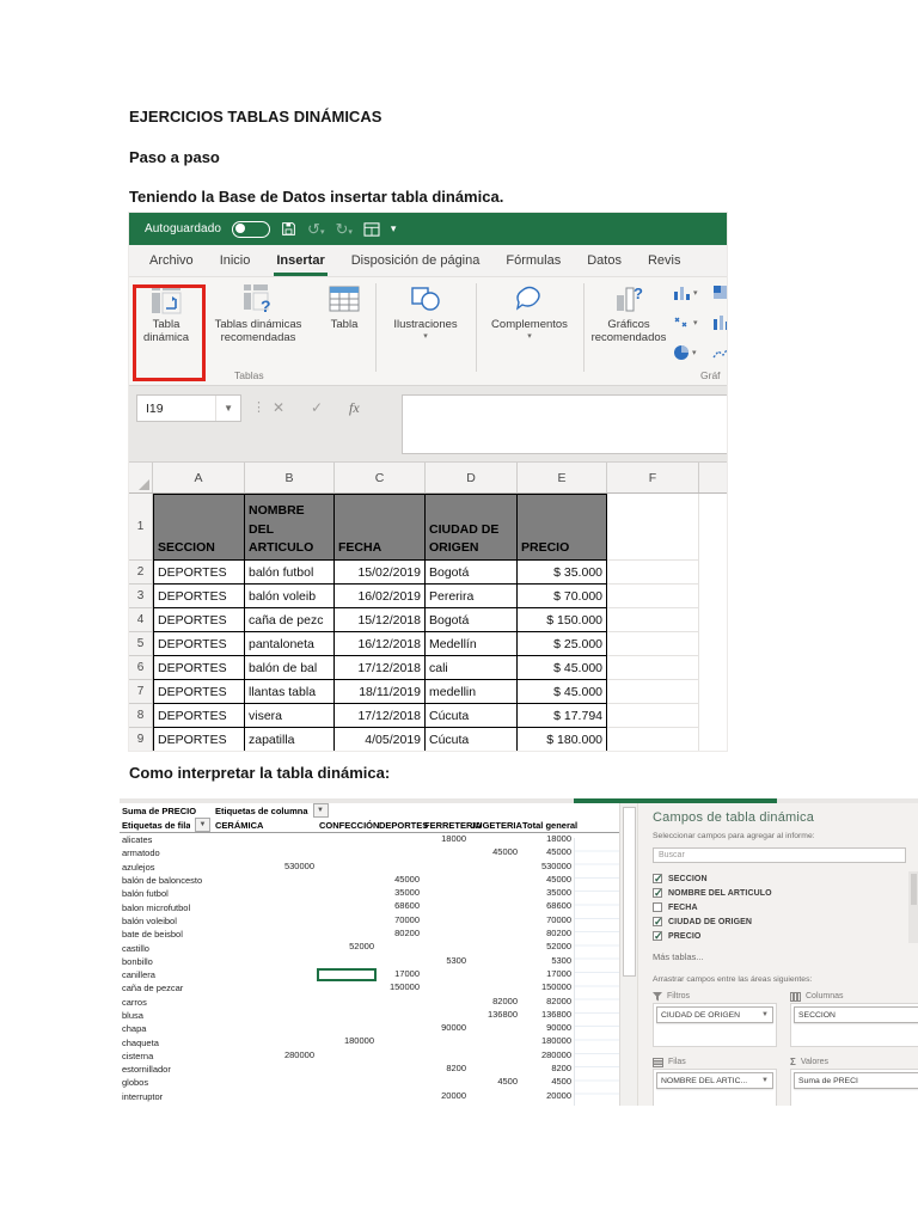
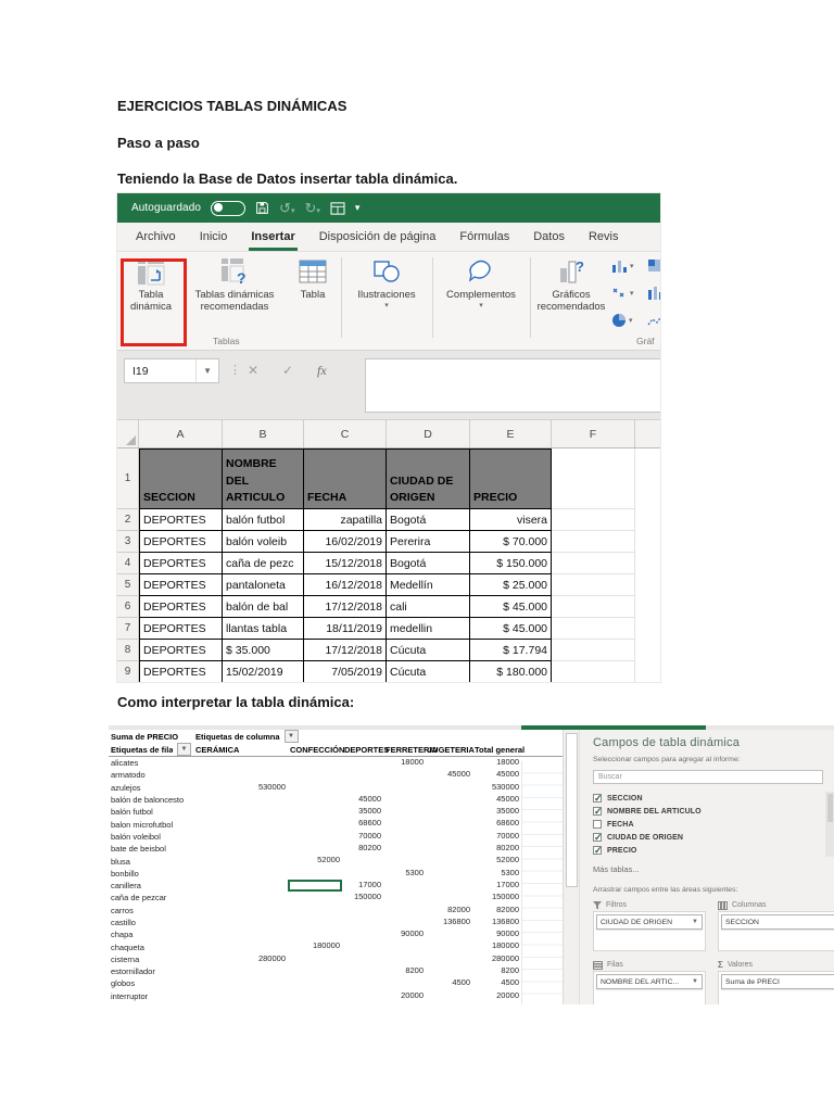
  EJERCICIOS TABLAS DINÁMICAS
  Paso a paso
  Teniendo la Base de Datos insertar tabla dinámica.
  Autoguardado
  ▾
  Archivo
  Inicio
  Insertar
  Disposición de página
  Fórmulas
  Datos
  Revis
  Tabla dinámica
  ?
  Tablas dinámicas recomendadas
  Tabla
  Tablas
  Ilustraciones
  Complementos
  ?
  Gráficos recomendados
  Gráf
  I19
  ▼
  ⋮
  ✕
  ✓
  fx
  A
  B
  C
  D
  E
  F
  1
  SECCION
  NOMBRE DEL ARTICULO
  FECHA
  CIUDAD DE ORIGEN
  PRECIO
  2
  DEPORTES
  balón futbol
- 15/02/2019
+ zapatilla
  Bogotá
- $ 35.000
+ visera
  3
  DEPORTES
  balón voleib
  16/02/2019
  Pererira
  $ 70.000
  4
  DEPORTES
  caña de pezc
  15/12/2018
  Bogotá
  $ 150.000
  5
  DEPORTES
  pantaloneta
  16/12/2018
  Medellín
  $ 25.000
  6
  DEPORTES
  balón de bal
  17/12/2018
  cali
  $ 45.000
  7
  DEPORTES
  llantas tabla
  18/11/2019
  medellin
  $ 45.000
  8
  DEPORTES
- visera
+ $ 35.000
  17/12/2018
  Cúcuta
  $ 17.794
  9
  DEPORTES
- zapatilla
+ 15/02/2019
- 4/05/2019
+ 7/05/2019
  Cúcuta
  $ 180.000
  Como interpretar la tabla dinámica:
  Suma de PRECIO
  Etiquetas de columna
  Etiquetas de fila
  CERÁMICA
  CONFECCIÓN
  DEPORTE
  FERRETER
  JUGETERIA
  Total general
  alicates
  18000
  18000
  armatodo
  45000
  45000
  azulejos
  530000
  530000
  balón de baloncesto
  45000
  45000
  balón futbol
  35000
  35000
  balon microfutbol
  68600
  68600
  balón voleibol
  70000
  70000
  bate de beisbol
  80200
  80200
- castillo
+ blusa
  52000
  52000
  bonbillo
  5300
  5300
  canillera
  17000
  17000
  caña de pezcar
  150000
  150000
  carros
  82000
  82000
- blusa
+ castillo
  136800
  136800
  chapa
  90000
  90000
  chaqueta
  180000
  180000
  cisterna
  280000
  280000
  estornillador
  8200
  8200
  globos
  4500
  4500
  interruptor
  20000
  20000
  Campos de tabla dinámica
  Más tablas...
  Σ
